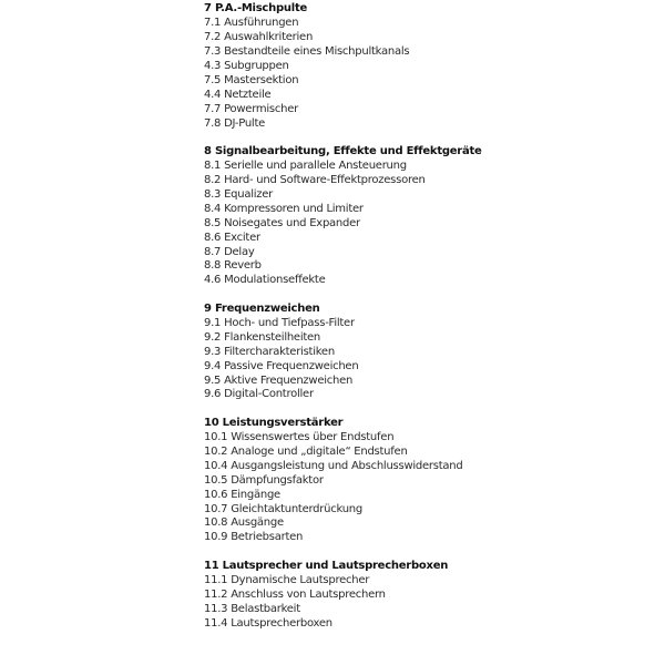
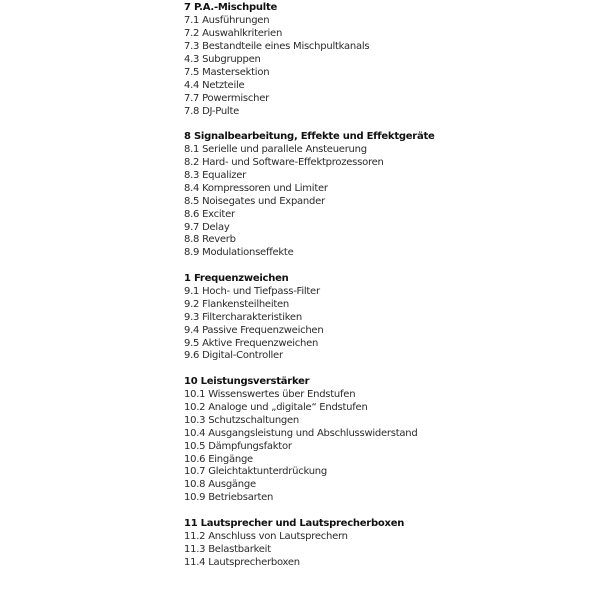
  7 P.A.-Mischpulte
  7.1 Ausführungen
  7.2 Auswahlkriterien
  7.3 Bestandteile eines Mischpultkanals
  4.3 Subgruppen
  7.5 Mastersektion
  4.4 Netzteile
  7.7 Powermischer
  7.8 DJ-Pulte
  8 Signalbearbeitung, Effekte und Effektgeräte
  8.1 Serielle und parallele Ansteuerung
  8.2 Hard- und Software-Effektprozessoren
  8.3 Equalizer
  8.4 Kompressoren und Limiter
  8.5 Noisegates und Expander
  8.6 Exciter
- 8.7 Delay
+ 9.7 Delay
  8.8 Reverb
- 4.6 Modulationseffekte
+ 8.9 Modulationseffekte
- 9 Frequenzweichen
+ 1 Frequenzweichen
  9.1 Hoch- und Tiefpass-Filter
  9.2 Flankensteilheiten
  9.3 Filtercharakteristiken
  9.4 Passive Frequenzweichen
  9.5 Aktive Frequenzweichen
  9.6 Digital-Controller
  10 Leistungsverstärker
  10.1 Wissenswertes über Endstufen
  10.2 Analoge und „digitale“ Endstufen
+ 10.3 Schutzschaltungen
  10.4 Ausgangsleistung und Abschlusswiderstand
  10.5 Dämpfungsfaktor
  10.6 Eingänge
  10.7 Gleichtaktunterdrückung
  10.8 Ausgänge
  10.9 Betriebsarten
  11 Lautsprecher und Lautsprecherboxen
- 11.1 Dynamische Lautsprecher
  11.2 Anschluss von Lautsprechern
  11.3 Belastbarkeit
  11.4 Lautsprecherboxen
